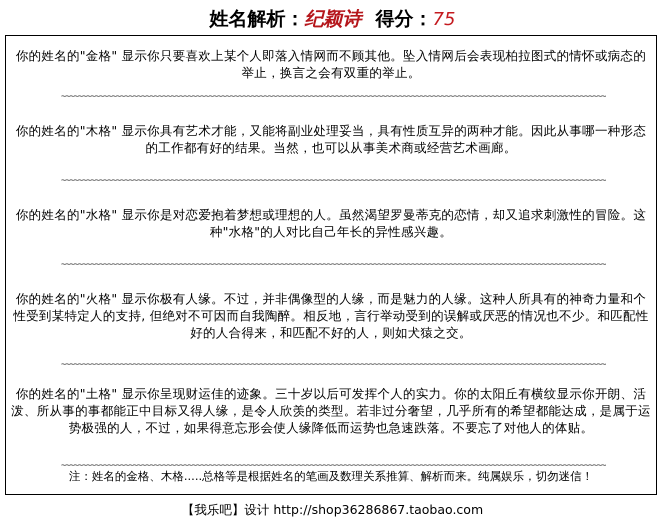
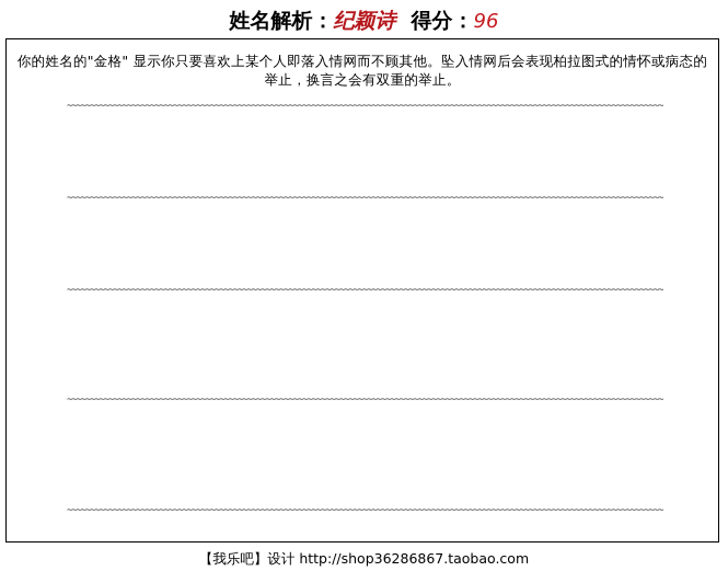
- 姓名解析：纪颖诗 得分：75
+ 姓名解析：纪颖诗 得分：96
  你的姓名的"金格" 显示你只要喜欢上某个人即落入情网而不顾其他。坠入情网后会表现柏拉图式的情怀或病态的举止，换言之会有双重的举止。
- 你的姓名的"木格" 显示你具有艺术才能，又能将副业处理妥当，具有性质互异的两种才能。因此从事哪一种形态的工作都有好的结果。当然，也可以从事美术商或经营艺术画廊。
- 你的姓名的"水格" 显示你是对恋爱抱着梦想或理想的人。虽然渴望罗曼蒂克的恋情，却又追求刺激性的冒险。这种"水格"的人对比自己年长的异性感兴趣。
- 你的姓名的"火格" 显示你极有人缘。不过，并非偶像型的人缘，而是魅力的人缘。这种人所具有的神奇力量和个性受到某特定人的支持, 但绝对不可因而自我陶醉。相反地，言行举动受到的误解或厌恶的情况也不少。和匹配性好的人合得来，和匹配不好的人，则如犬猿之交。
- 你的姓名的"土格" 显示你呈现财运佳的迹象。三十岁以后可发挥个人的实力。你的太阳丘有横纹显示你开朗、活泼、所从事的事都能正中目标又得人缘，是令人欣羡的类型。若非过分奢望，几乎所有的希望都能达成，是属于运势极强的人，不过，如果得意忘形会使人缘降低而运势也急速跌落。不要忘了对他人的体贴。
- 注：姓名的金格、木格.....总格等是根据姓名的笔画及数理关系推算、解析而来。纯属娱乐，切勿迷信！
  【我乐吧】设计 http://shop36286867.taobao.com
